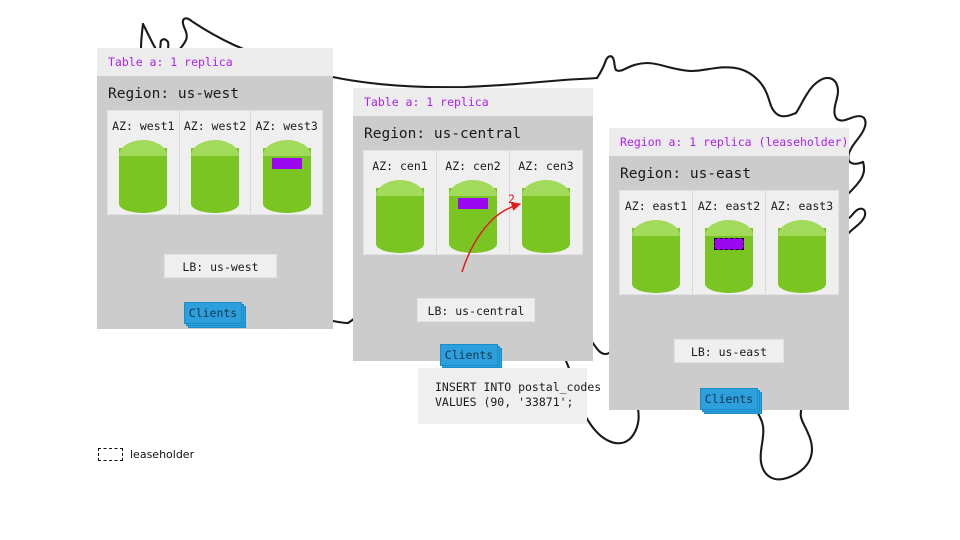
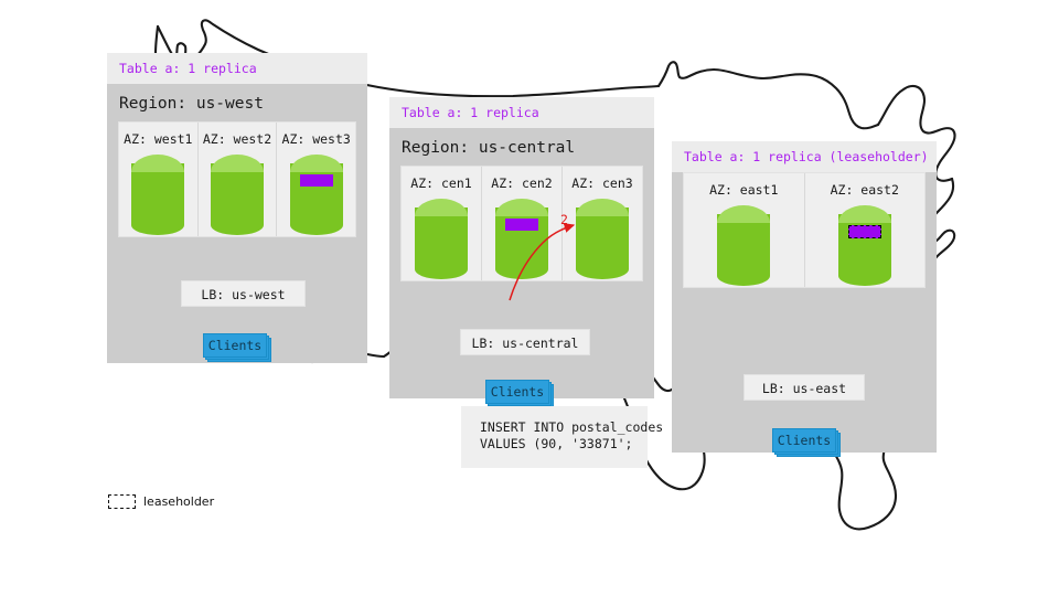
  Table a: 1 replica
  Region: us-west
  AZ: west1
  AZ: west2
  AZ: west3
  LB: us-west
  Clients
  Table a: 1 replica
  Region: us-central
  AZ: cen1
  AZ: cen2
  AZ: cen3
  LB: us-central
  Clients
- Region a: 1 replica (leaseholder)
+ Table a: 1 replica (leaseholder)
- Region: us-east
  AZ: east1
  AZ: east2
- AZ: east3
  LB: us-east
  Clients
  INSERT INTO postal_codes
  VALUES (90, '33871';
  2
  leaseholder
